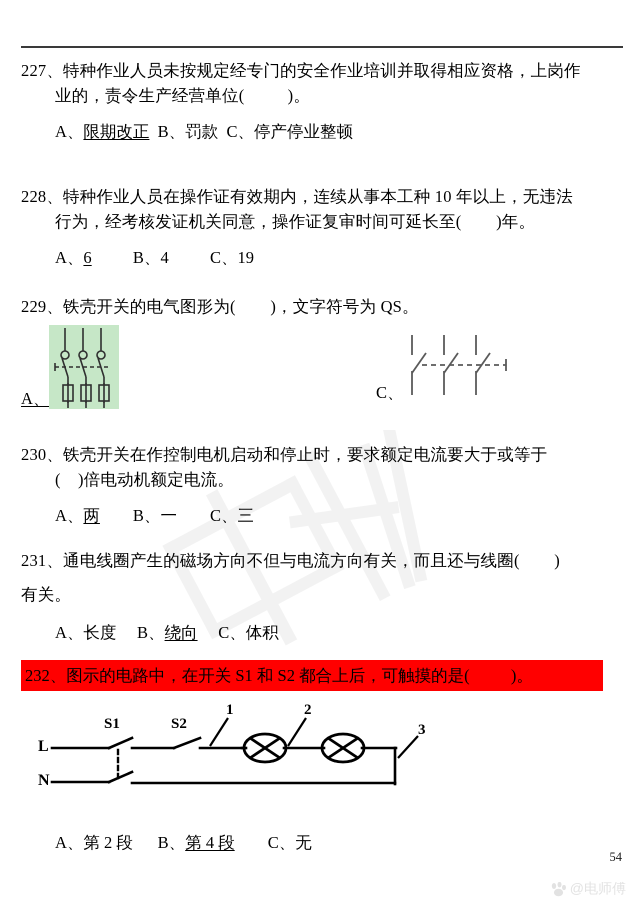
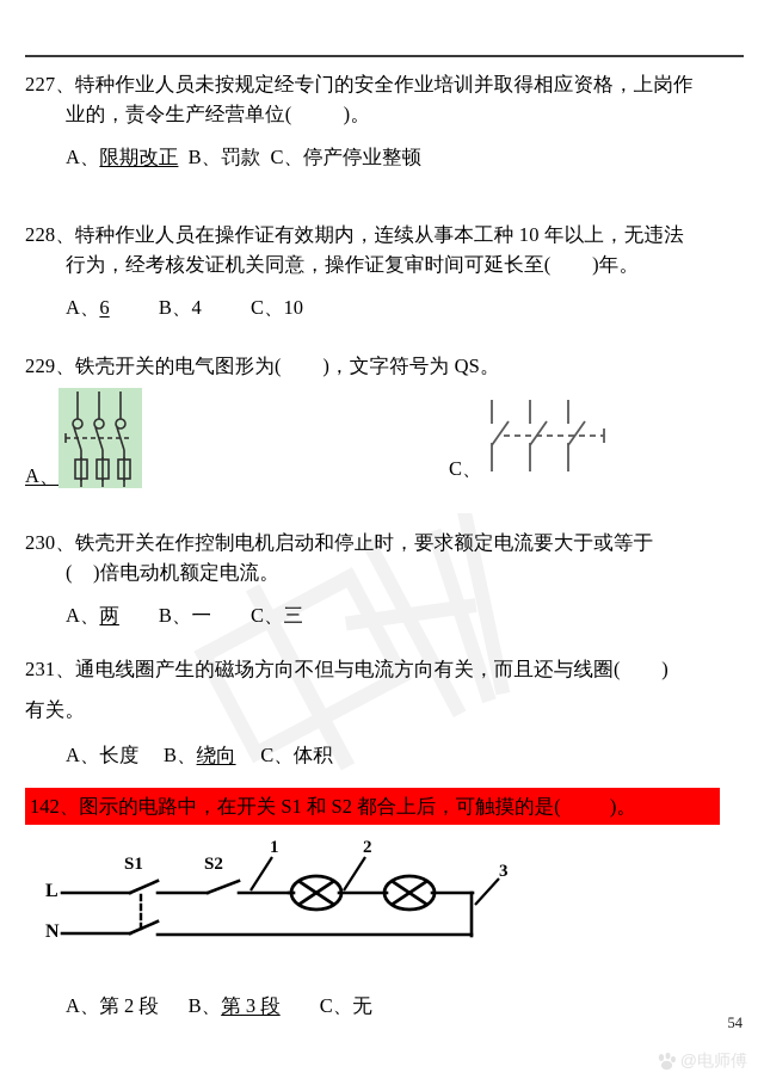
  227、特种作业人员未按规定经专门的安全作业培训并取得相应资格，上岗作
  业的，责令生产经营单位( )。
  A、限期改正 B、罚款 C、停产停业整顿
  228、特种作业人员在操作证有效期内，连续从事本工种 10 年以上，无违法
  行为，经考核发证机关同意，操作证复审时间可延长至( )年。
- A、6 B、4 C、19
+ A、6 B、4 C、10
  229、铁壳开关的电气图形为( )，文字符号为 QS。
  A、
  C、
  230、铁壳开关在作控制电机启动和停止时，要求额定电流要大于或等于
  ( )倍电动机额定电流。
  A、两 B、一 C、三
  231、通电线圈产生的磁场方向不但与电流方向有关，而且还与线圈( )
  有关。
  A、长度 B、绕向 C、体积
- 232、图示的电路中，在开关 S1 和 S2 都合上后，可触摸的是( )。
+ 142、图示的电路中，在开关 S1 和 S2 都合上后，可触摸的是( )。
  L
  N
  S1
  S2
  1
  2
  3
- A、第 2 段 B、第 4 段 C、无
+ A、第 2 段 B、第 3 段 C、无
  54
  @电师傅
